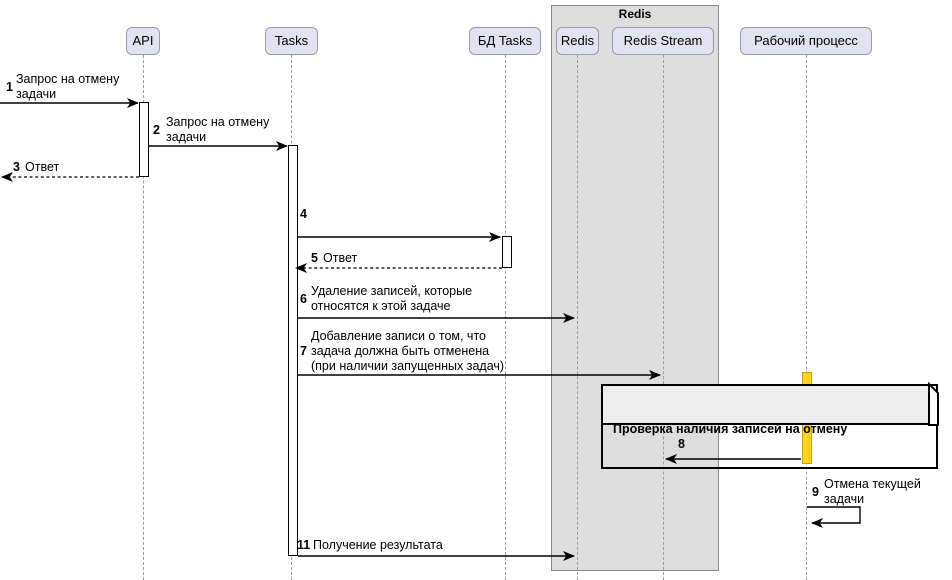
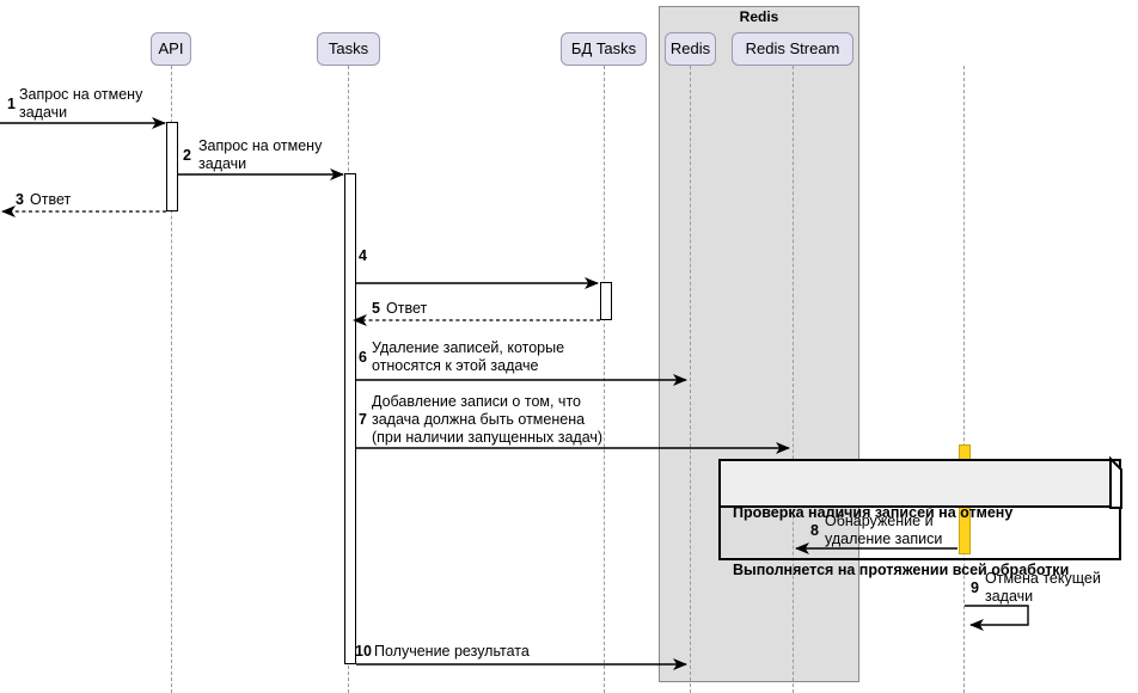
  Redis
  API
  Tasks
  БД Tasks
  Redis
  Redis Stream
- Рабочий процесс
  1
  2
  3
  4
  5
  6
  7
  8
  9
- 11
+ 10
  Запрос на отмену
  задачи
  Запрос на отмену
  задачи
  Ответ
  Ответ
  Удаление записей, которые
  относятся к этой задаче
  Добавление записи о том, что
  задача должна быть отменена
  (при наличии запущенных задач)
+ Обнаружение и
+ удаление записи
  Отмена текущей
  задачи
  Получение результата
  Проверка наличия записей на отмену
+ Выполняется на протяжении всей обработки
